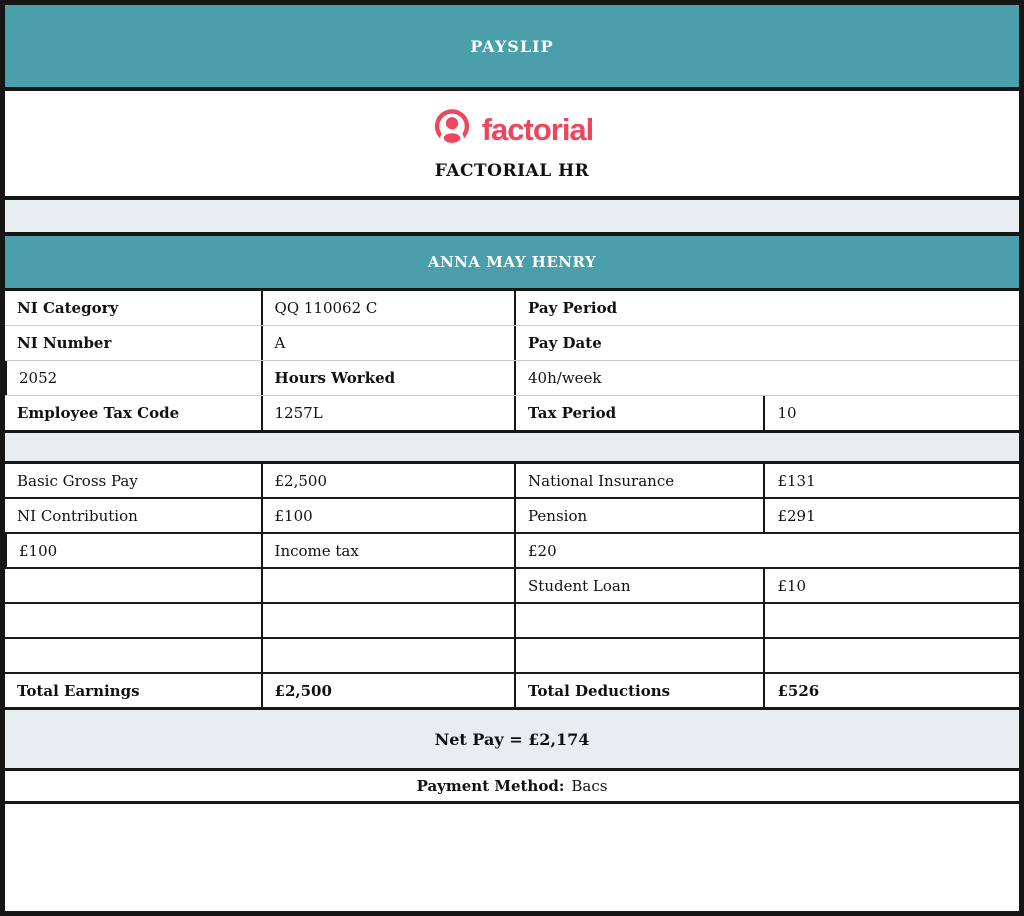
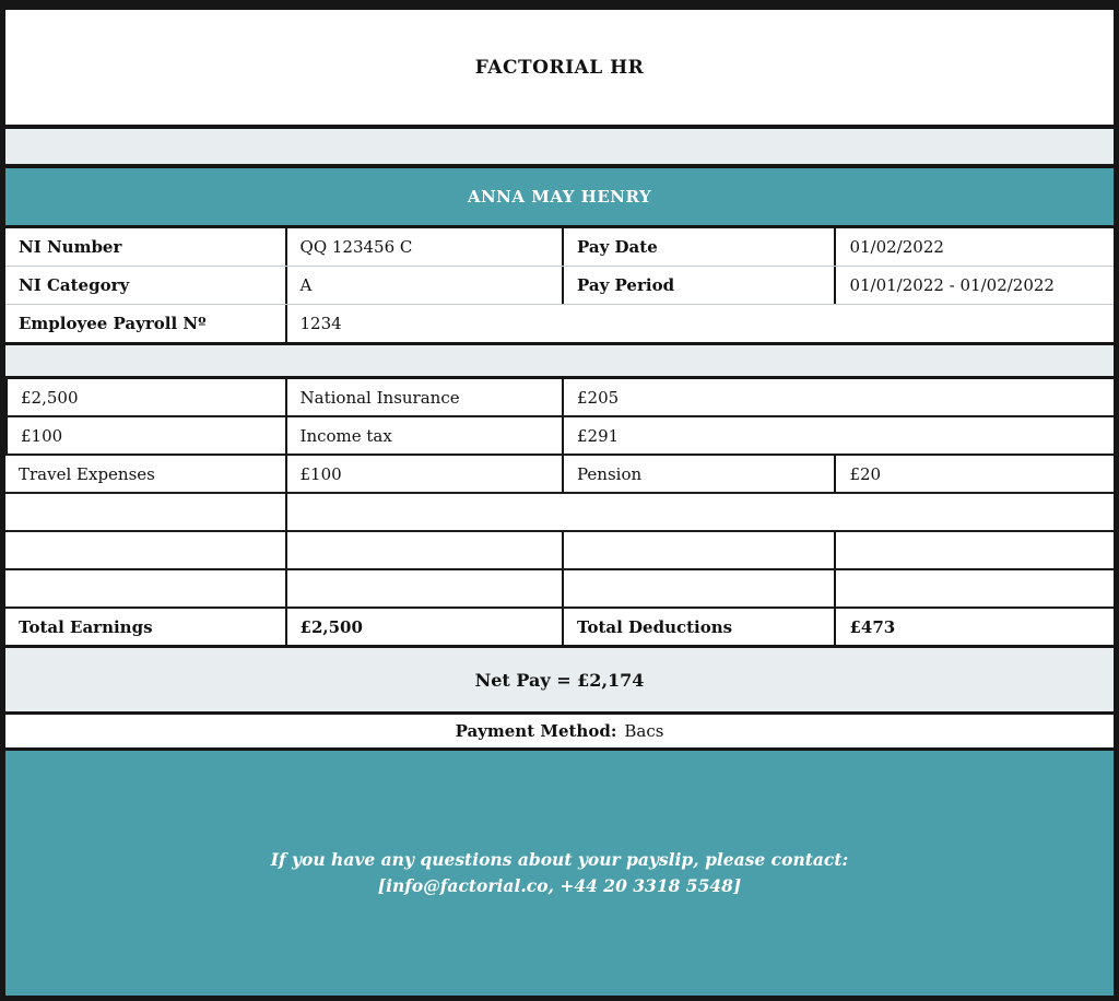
- PAYSLIP
- factorial
  FACTORIAL HR
  ANNA MAY HENRY
- NI Category
+ NI Number
- QQ 110062 C
+ QQ 123456 C
- Pay Period
+ Pay Date
+ 01/02/2022
- NI Number
+ NI Category
  A
- Pay Date
+ Pay Period
+ 01/01/2022 - 01/02/2022
+ Employee Payroll Nº
- 2052
+ 1234
- Hours Worked
- 40h/week
- Employee Tax Code
- 1257L
- Tax Period
- 10
- Basic Gross Pay
  £2,500
  National Insurance
- £131
+ £205
- NI Contribution
  £100
- Pension
+ Income tax
  £291
+ Travel Expenses
  £100
- Income tax
+ Pension
  £20
- Student Loan
- £10
  Total Earnings
  £2,500
  Total Deductions
- £526
+ £473
  Net Pay = £2,174
  Payment Method:
  Bacs
+ If you have any questions about your payslip, please contact:
+ [info@factorial.co, +44 20 3318 5548]
